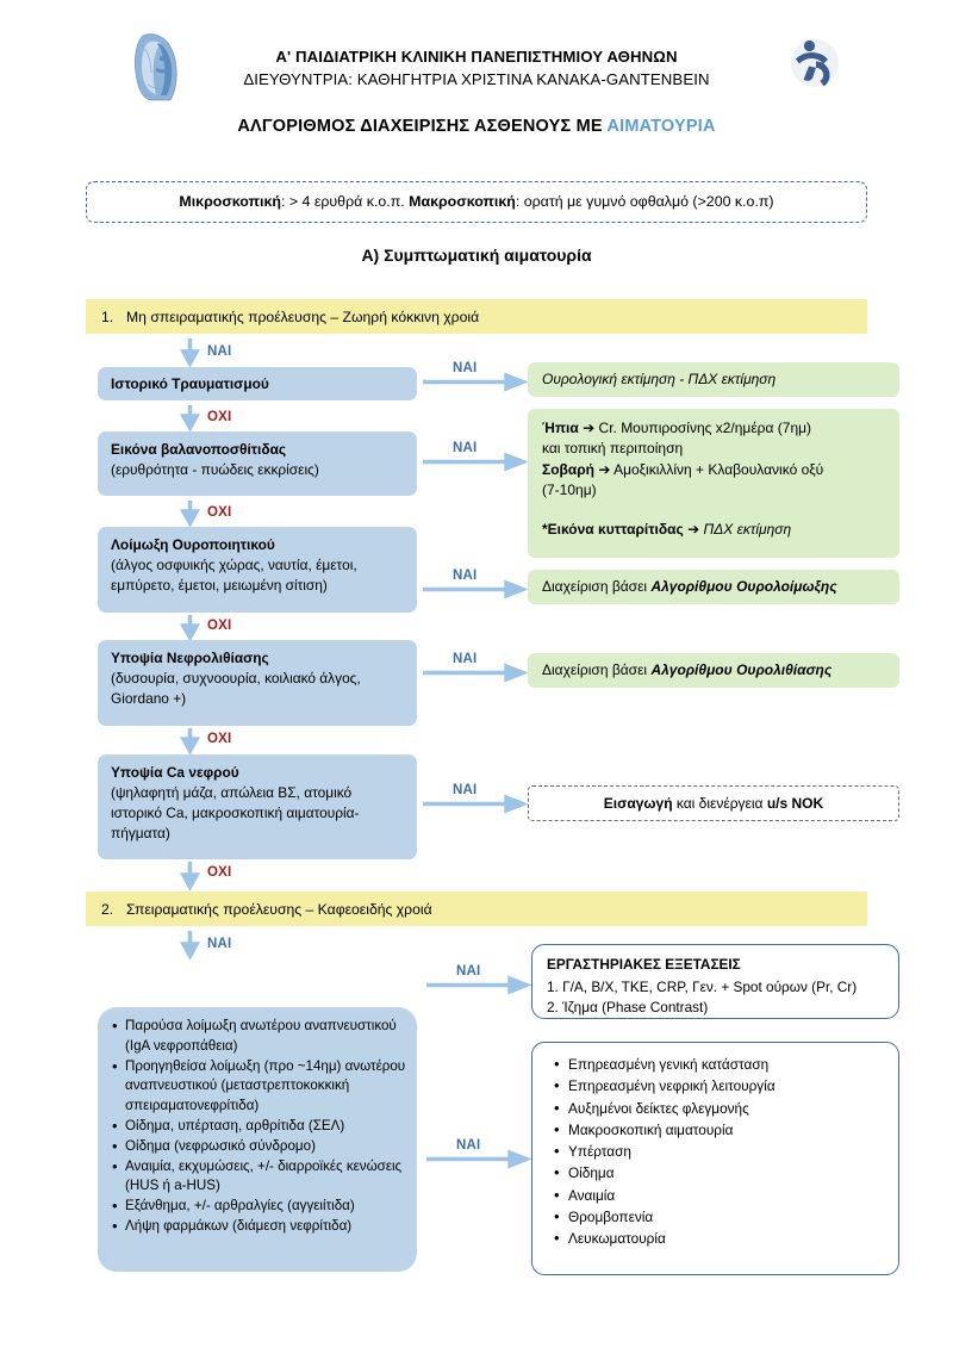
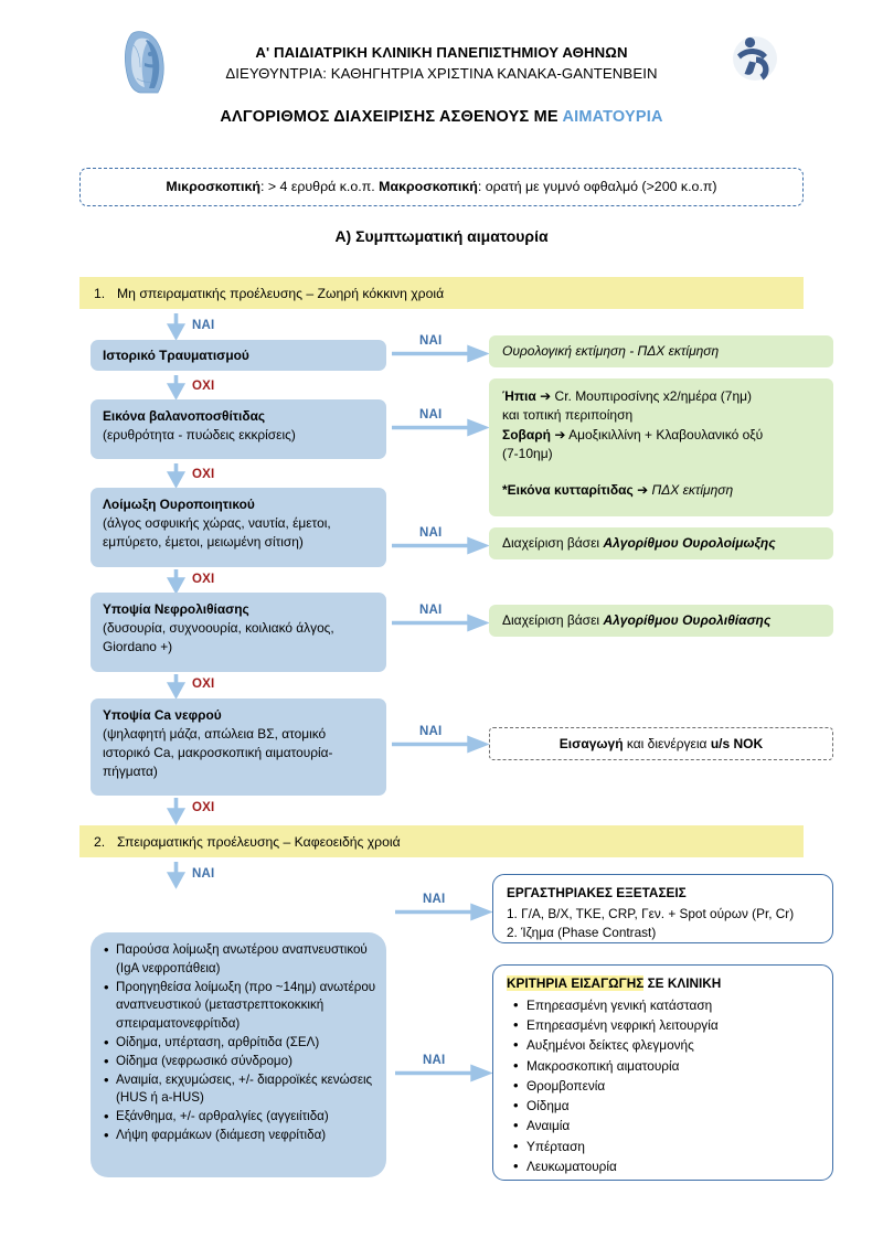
  Α' ΠΑΙΔΙΑΤΡΙΚΗ ΚΛΙΝΙΚΗ ΠΑΝΕΠΙΣΤΗΜΙΟΥ ΑΘΗΝΩΝ
  ΔΙΕΥΘΥΝΤΡΙΑ: ΚΑΘΗΓΗΤΡΙΑ ΧΡΙΣΤΙΝΑ ΚΑΝΑΚΑ-GANTENBEIN
  ΑΛΓΟΡΙΘΜΟΣ ΔΙΑΧΕΙΡΙΣΗΣ ΑΣΘΕΝΟΥΣ ΜΕ ΑΙΜΑΤΟΥΡΙΑ
  Μικροσκοπική: > 4 ερυθρά κ.ο.π. Μακροσκοπική: ορατή με γυμνό οφθαλμό (>200 κ.ο.π)
  Α) Συμπτωματική αιματουρία
  1.
  Μη σπειραματικής προέλευσης – Ζωηρή κόκκινη χροιά
  ΝΑΙ
  ΟΧΙ
  ΟΧΙ
  ΟΧΙ
  ΟΧΙ
  ΟΧΙ
  ΝΑΙ
  ΝΑΙ
  ΝΑΙ
  ΝΑΙ
  ΝΑΙ
  ΝΑΙ
  ΝΑΙ
  ΝΑΙ
  Ιστορικό Τραυματισμού
  Εικόνα βαλανοποσθίτιδας
  (ερυθρότητα - πυώδεις εκκρίσεις)
  Λοίμωξη Ουροποιητικού
  (άλγος οσφυικής χώρας, ναυτία, έμετοι,
  εμπύρετο, έμετοι, μειωμένη σίτιση)
  Υποψία Νεφρολιθίασης
  (δυσουρία, συχνοουρία, κοιλιακό άλγος,
  Giordano +)
  Υποψία Ca νεφρού
  (ψηλαφητή μάζα, απώλεια ΒΣ, ατομικό
  ιστορικό Ca, μακροσκοπική αιματουρία-
  πήγματα)
  Ουρολογική εκτίμηση - ΠΔΧ εκτίμηση
  Ήπια ➔ Cr. Μουπιροσίνης x2/ημέρα (7ημ)
  και τοπική περιποίηση
  Σοβαρή ➔ Αμοξικιλλίνη + Κλαβουλανικό οξύ
  (7-10ημ)
  *Εικόνα κυτταρίτιδας ➔ ΠΔΧ εκτίμηση
  Διαχείριση βάσει Αλγορίθμου Ουρολοίμωξης
  Διαχείριση βάσει Αλγορίθμου Ουρολιθίασης
  Εισαγωγή και διενέργεια u/s ΝΟΚ
  2.
  Σπειραματικής προέλευσης – Καφεοειδής χροιά
  Παρούσα λοίμωξη ανωτέρου αναπνευστικού (IgA νεφροπάθεια)
  Προηγηθείσα λοίμωξη (προ ~14ημ) ανωτέρου αναπνευστικού (μεταστρεπτοκοκκική σπειραματονεφρίτιδα)
  Οίδημα, υπέρταση, αρθρίτιδα (ΣΕΛ)
  Οίδημα (νεφρωσικό σύνδρομο)
  Αναιμία, εκχυμώσεις, +/- διαρροϊκές κενώσεις (HUS ή a-HUS)
  Εξάνθημα, +/- αρθραλγίες (αγγειίτιδα)
  Λήψη φαρμάκων (διάμεση νεφρίτιδα)
  ΕΡΓΑΣΤΗΡΙΑΚΕΣ ΕΞΕΤΑΣΕΙΣ
  1. Γ/Α, Β/Χ, ΤΚΕ, CRP, Γεν. + Spot ούρων (Pr, Cr)
  2. Ίζημα (Phase Contrast)
+ ΚΡΙΤΗΡΙΑ ΕΙΣΑΓΩΓΗΣ ΣΕ ΚΛΙΝΙΚΗ
  Επηρεασμένη γενική κατάσταση
  Επηρεασμένη νεφρική λειτουργία
  Αυξημένοι δείκτες φλεγμονής
  Μακροσκοπική αιματουρία
- Υπέρταση
+ Θρομβοπενία
  Οίδημα
  Αναιμία
- Θρομβοπενία
+ Υπέρταση
  Λευκωματουρία
